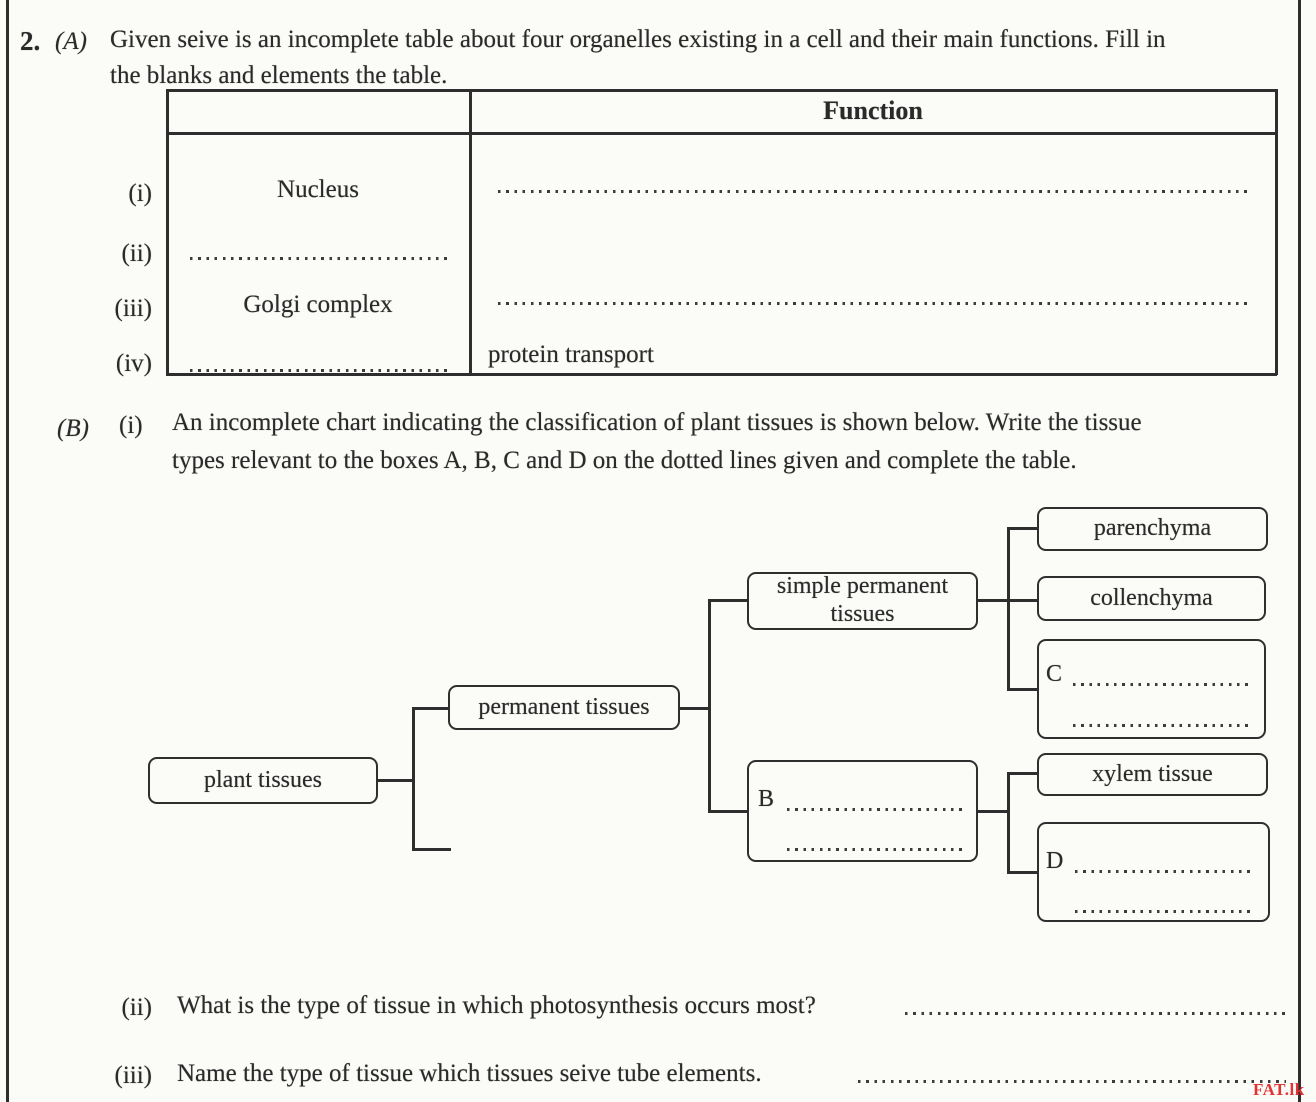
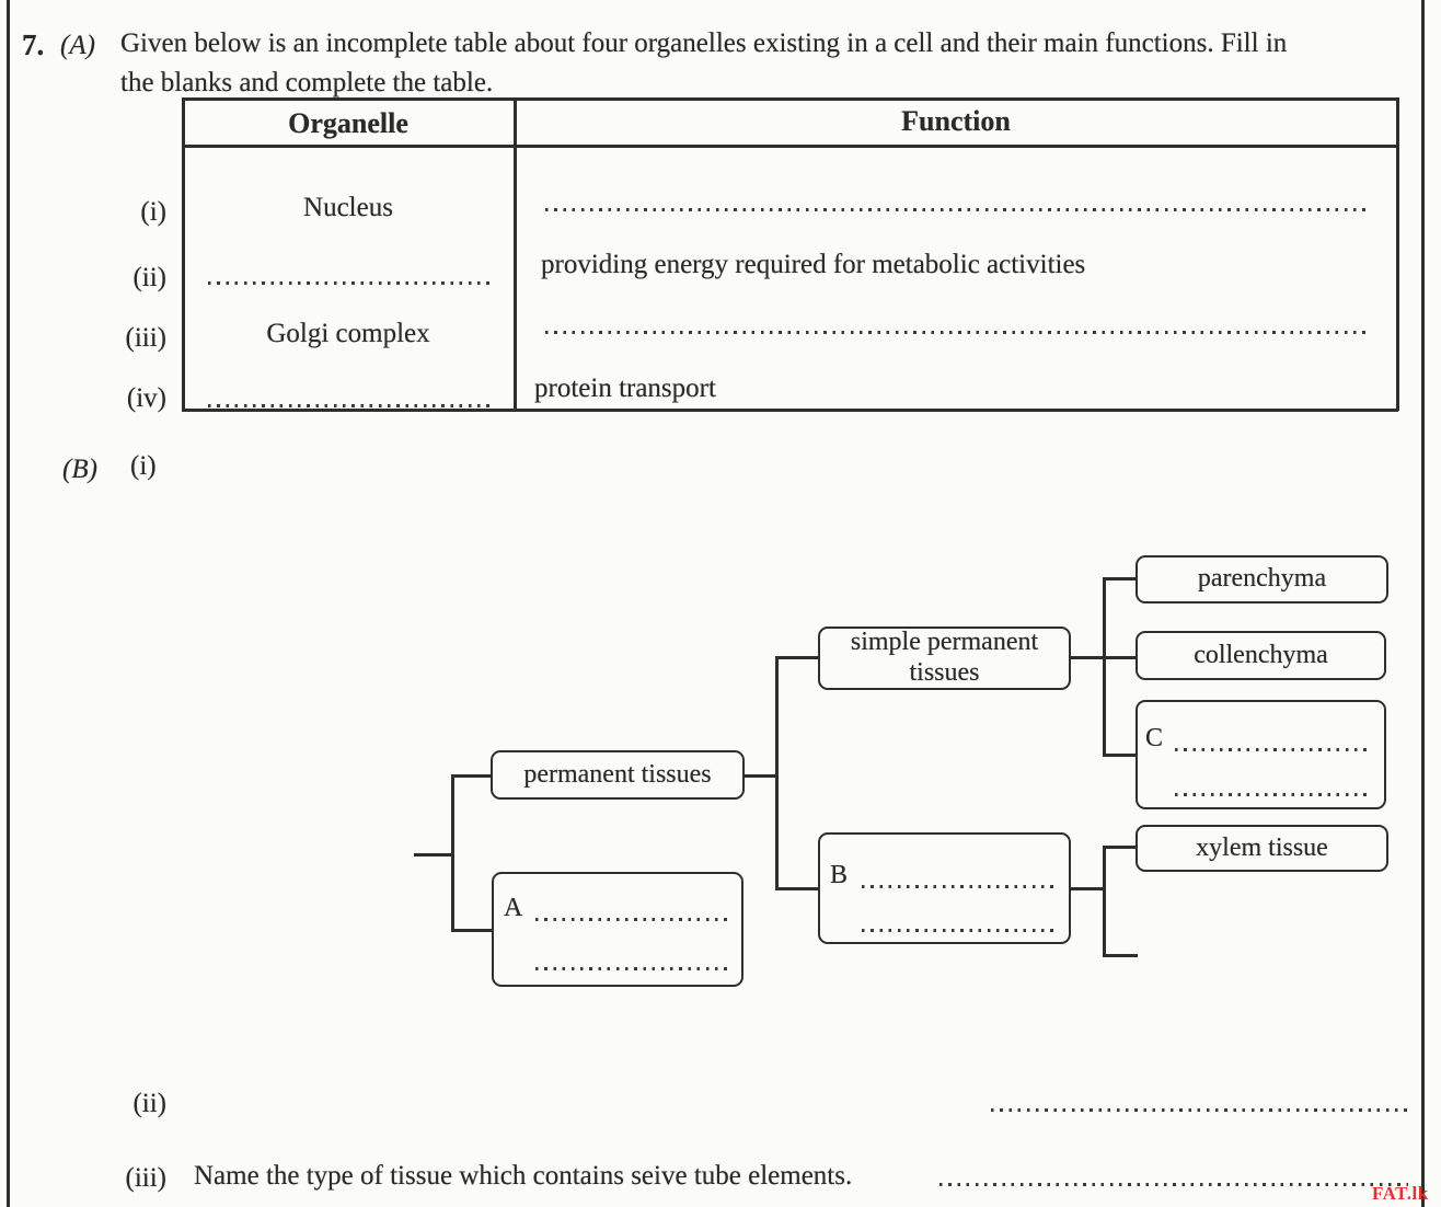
- 2.
+ 7.
  (A)
- Given seive is an incomplete table about four organelles existing in a cell and their main functions. Fill in
+ Given below is an incomplete table about four organelles existing in a cell and their main functions. Fill in
- the blanks and elements the table.
+ the blanks and complete the table.
+ Organelle
  Function
  (i)
  (ii)
  (iii)
  (iv)
  Nucleus
+ providing energy required for metabolic activities
  Golgi complex
  protein transport
  (B)
  (i)
- An incomplete chart indicating the classification of plant tissues is shown below. Write the tissue
- types relevant to the boxes A, B, C and D on the dotted lines given and complete the table.
- plant tissues
  permanent tissues
+ A
  simple permanent
  tissues
  B
  parenchyma
  collenchyma
  C
  xylem tissue
- D
  (ii)
- What is the type of tissue in which photosynthesis occurs most?
  (iii)
- Name the type of tissue which tissues seive tube elements.
+ Name the type of tissue which contains seive tube elements.
  FAT.lk
